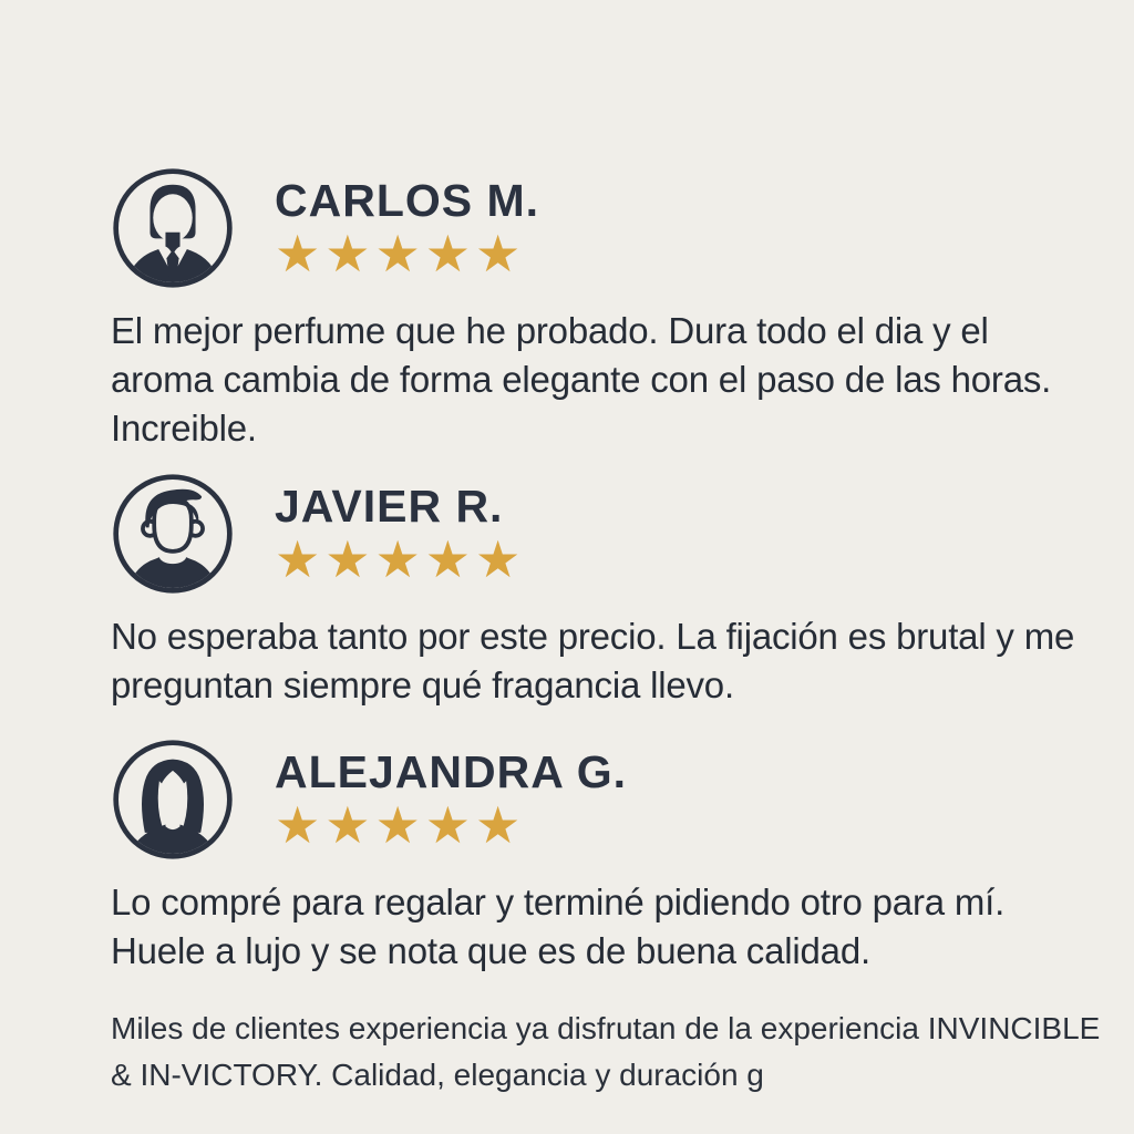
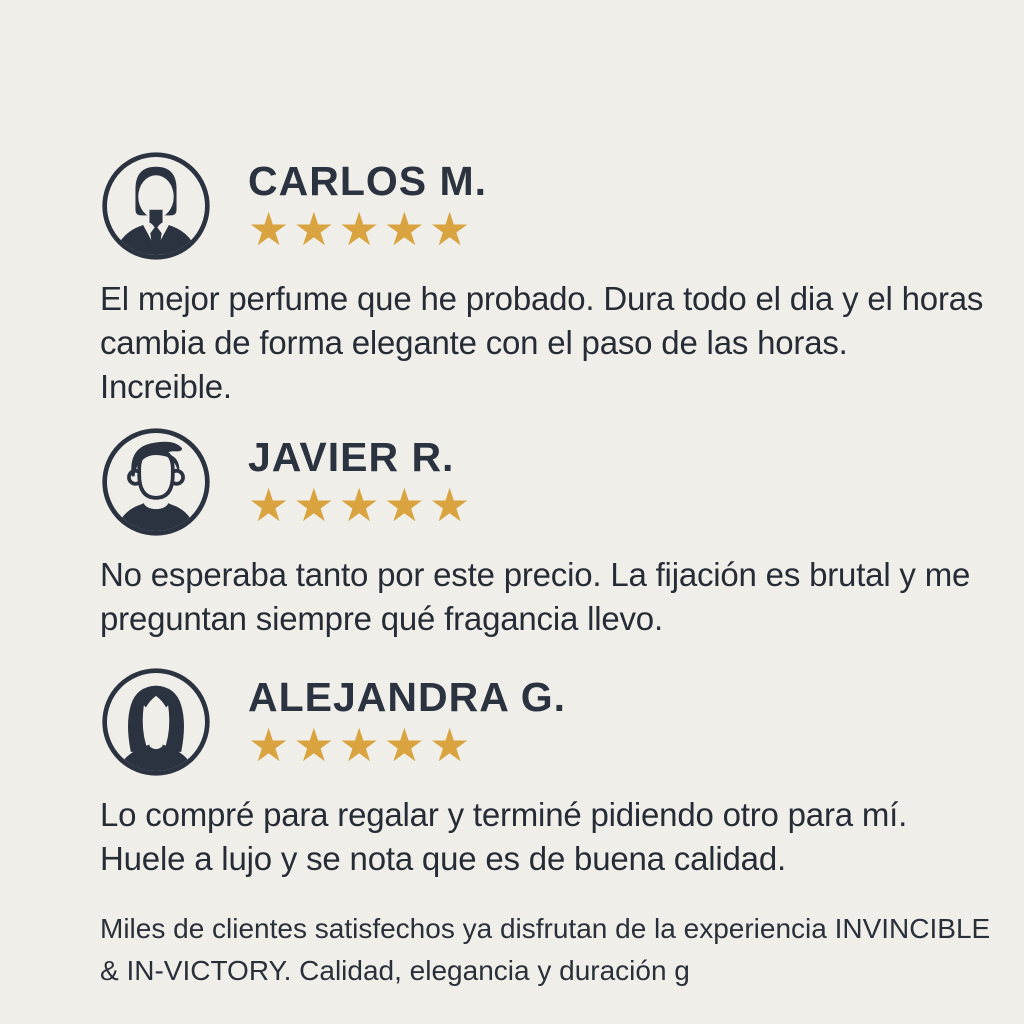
  CARLOS M.
  ★★★★★
- El mejor perfume que he probado. Dura todo el dia y el aroma cambia de forma elegante con el paso de las horas. Increible.
+ El mejor perfume que he probado. Dura todo el dia y el horas cambia de forma elegante con el paso de las horas. Increible.
  JAVIER R.
  ★★★★★
  No esperaba tanto por este precio. La fijación es brutal y me preguntan siempre qué fragancia llevo.
  ALEJANDRA G.
  ★★★★★
  Lo compré para regalar y terminé pidiendo otro para mí. Huele a lujo y se nota que es de buena calidad.
- Miles de clientes experiencia ya disfrutan de la experiencia INVINCIBLE & IN-VICTORY. Calidad, elegancia y duración g
+ Miles de clientes satisfechos ya disfrutan de la experiencia INVINCIBLE & IN-VICTORY. Calidad, elegancia y duración g
